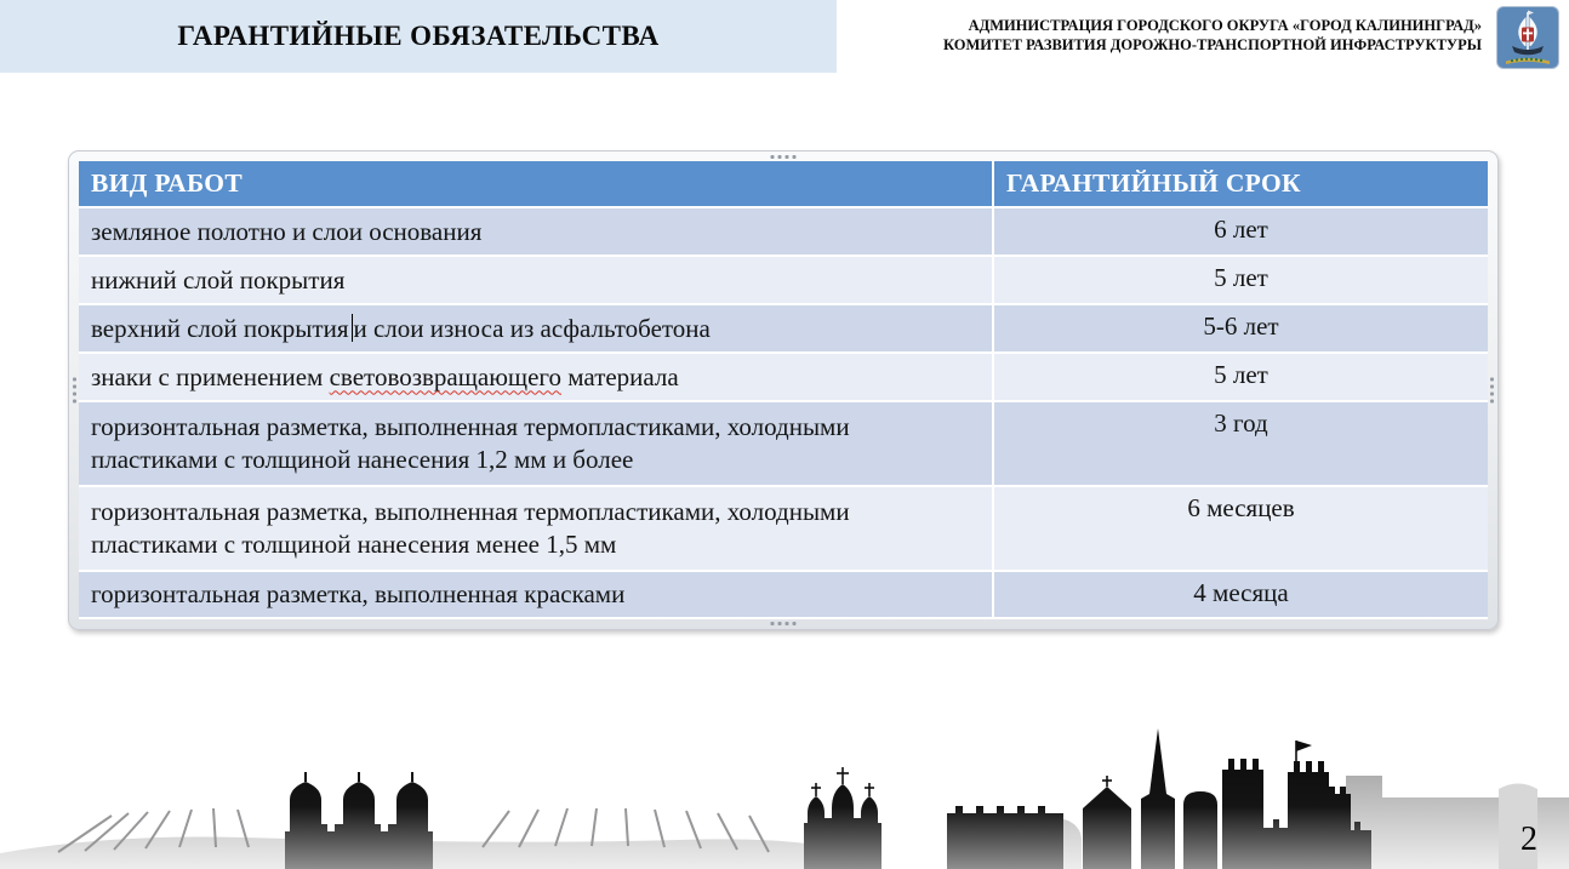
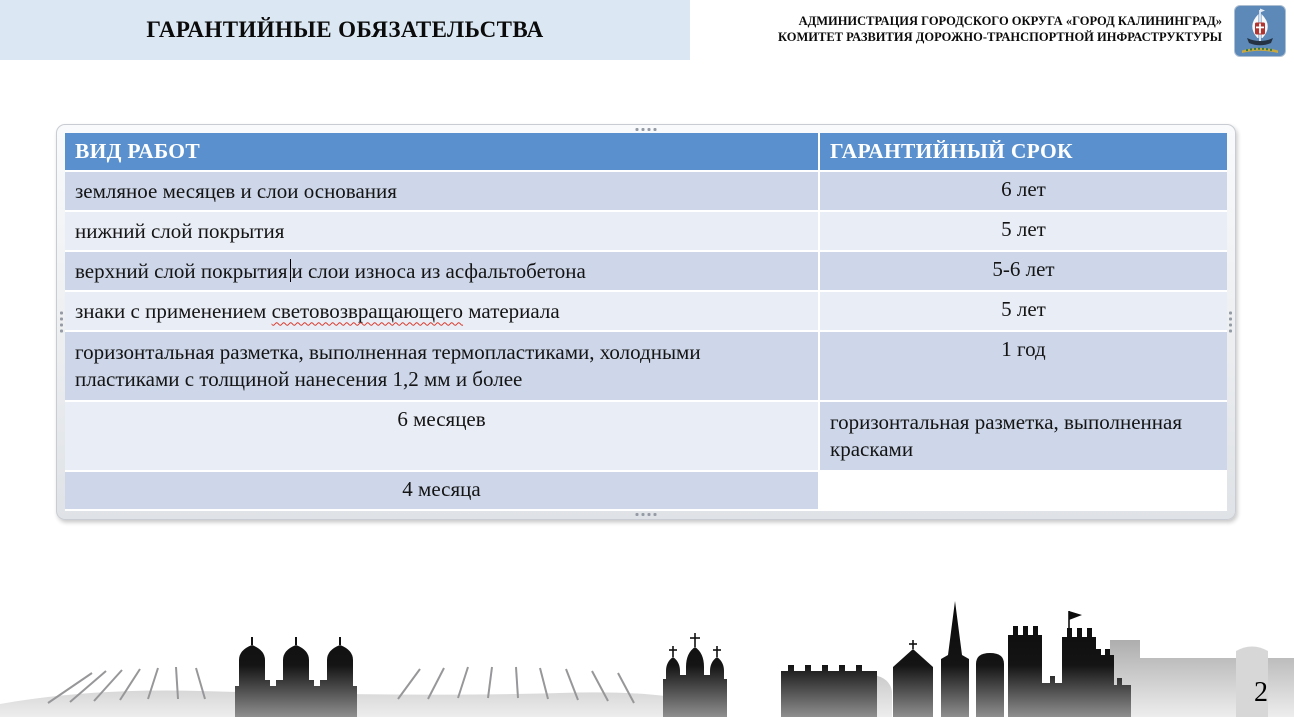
  ГАРАНТИЙНЫЕ ОБЯЗАТЕЛЬСТВА
  АДМИНИСТРАЦИЯ ГОРОДСКОГО ОКРУГА «ГОРОД КАЛИНИНГРАД»
  КОМИТЕТ РАЗВИТИЯ ДОРОЖНО-ТРАНСПОРТНОЙ ИНФРАСТРУКТУРЫ
  ВИД РАБОТ
  ГАРАНТИЙНЫЙ СРОК
- земляное полотно и слои основания
+ земляное месяцев и слои основания
  6 лет
  нижний слой покрытия
  5 лет
  верхний слой покрытия и слои износа из асфальтобетона
  5-6 лет
  знаки с применением световозвращающего материала
  5 лет
  горизонтальная разметка, выполненная термопластиками, холодными пластиками с толщиной нанесения 1,2 мм и более
- 3 год
+ 1 год
- горизонтальная разметка, выполненная термопластиками, холодными пластиками с толщиной нанесения менее 1,5 мм
  6 месяцев
  горизонтальная разметка, выполненная красками
  4 месяца
  2
